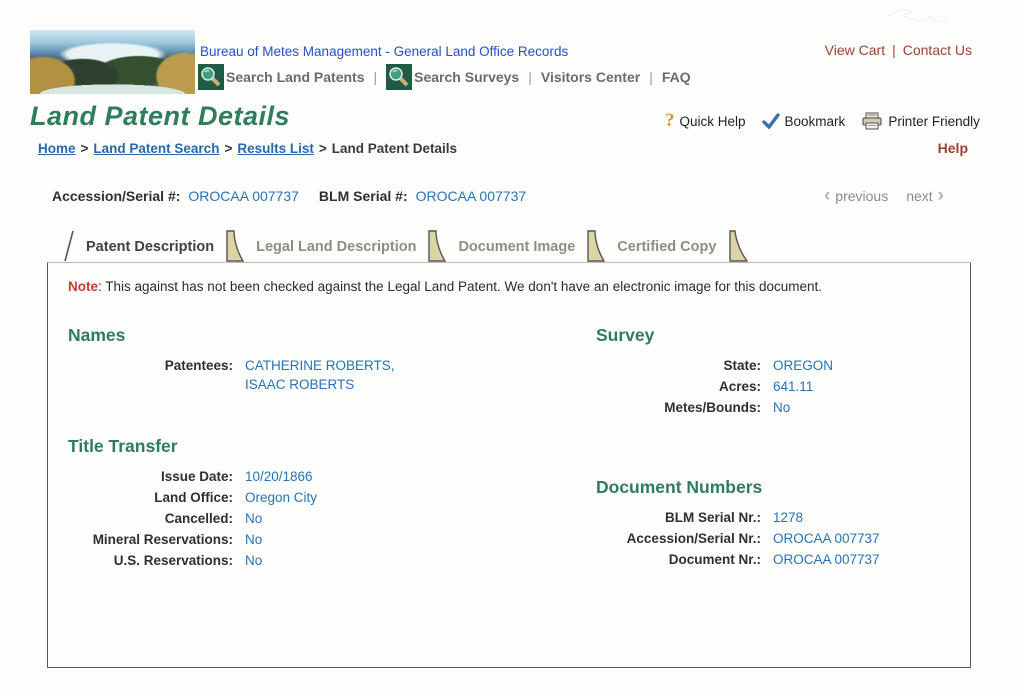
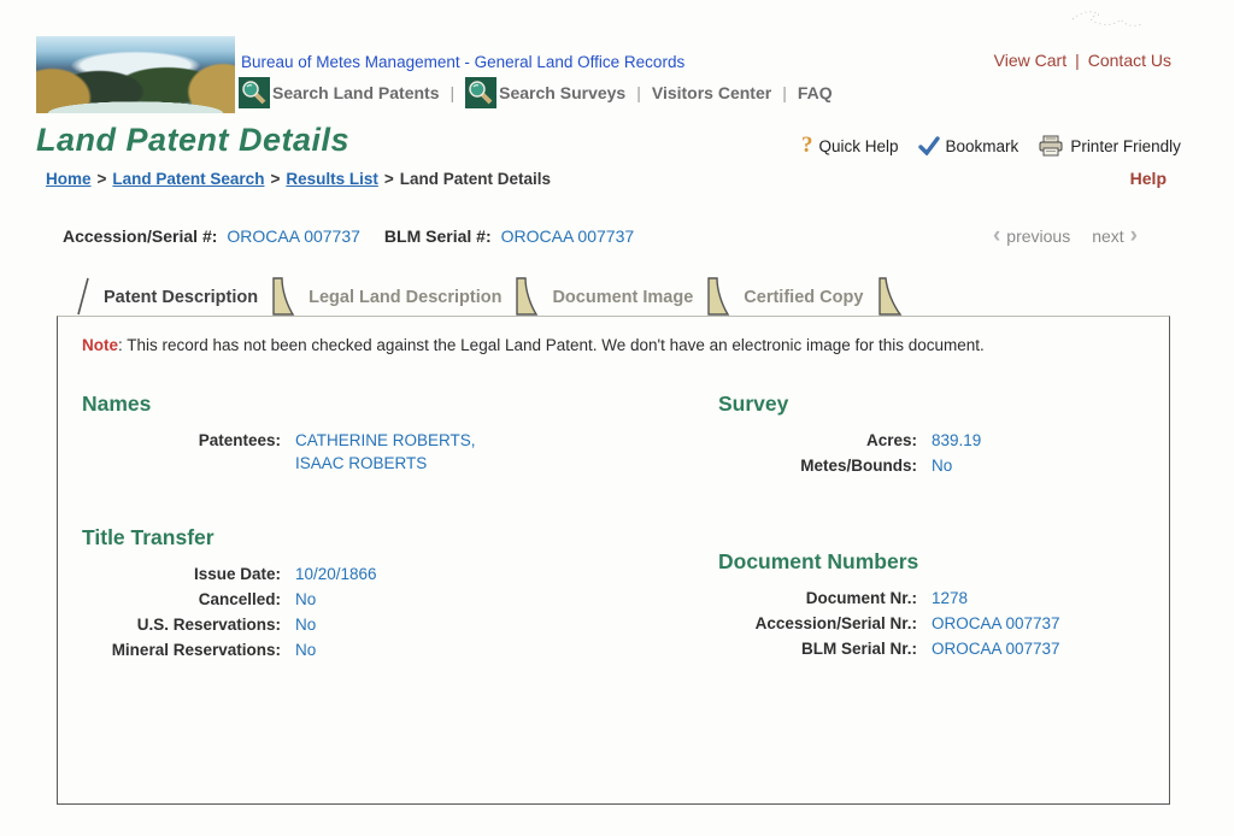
  Bureau of Metes Management - General Land Office Records
  View Cart | Contact Us
  Search Land Patents
  |
  Search Surveys
  |
  Visitors Center
  |
  FAQ
  Land Patent Details
  ?
  Quick Help
  Bookmark
  Printer Friendly
  Home > Land Patent Search > Results List > Land Patent Details
  Help
  Accession/Serial #:
  OROCAA 007737
  BLM Serial #:
  OROCAA 007737
  ‹
  previous
  next
  ›
  Patent Description
  Legal Land Description
  Document Image
  Certified Copy
- Note: This against has not been checked against the Legal Land Patent. We don't have an electronic image for this document.
+ Note: This record has not been checked against the Legal Land Patent. We don't have an electronic image for this document.
  Names
  Patentees:
  CATHERINE ROBERTS,
  ISAAC ROBERTS
  Title Transfer
  Issue Date:
  10/20/1866
- Land Office:
- Oregon City
  Cancelled:
  No
- Mineral Reservations:
+ U.S. Reservations:
  No
- U.S. Reservations:
+ Mineral Reservations:
  No
  Survey
- State:
- OREGON
  Acres:
- 641.11
+ 839.19
  Metes/Bounds:
  No
  Document Numbers
- BLM Serial Nr.:
+ Document Nr.:
  1278
  Accession/Serial Nr.:
  OROCAA 007737
- Document Nr.:
+ BLM Serial Nr.:
  OROCAA 007737
